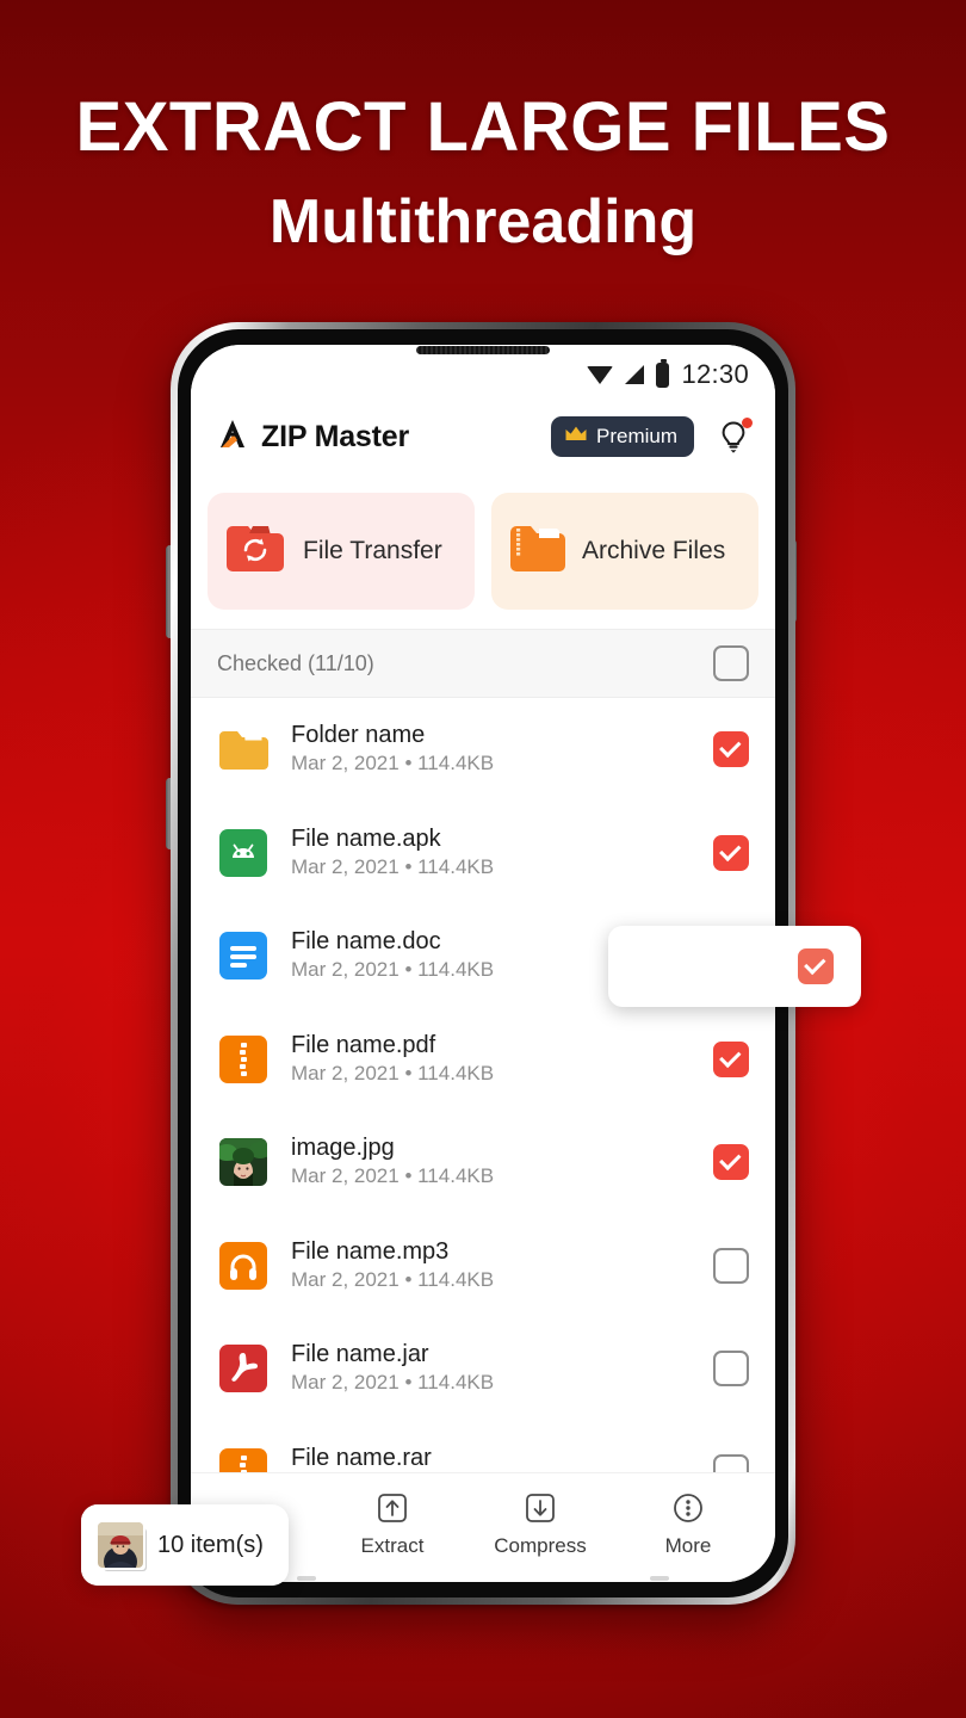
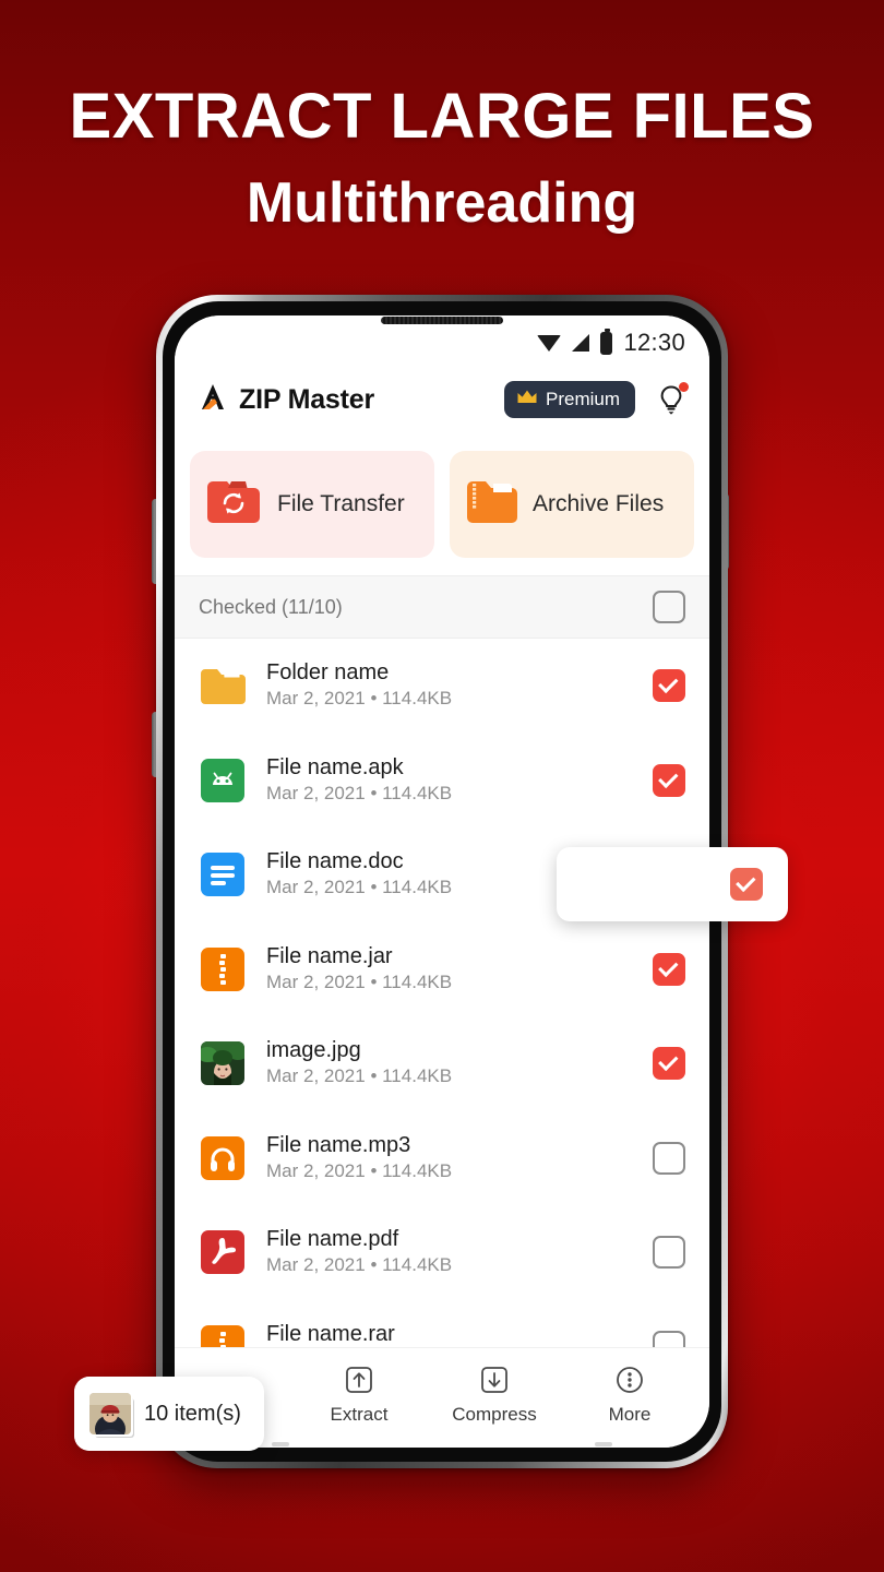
  EXTRACT LARGE FILES
  Multithreading
  12:30
  ZIP Master
  Premium
  File Transfer
  Archive Files
  Checked (11/10)
  Folder name
  Mar 2, 2021 • 114.4KB
  File name.apk
  Mar 2, 2021 • 114.4KB
  File name.doc
  Mar 2, 2021 • 114.4KB
- File name.pdf
+ File name.jar
  Mar 2, 2021 • 114.4KB
  image.jpg
  Mar 2, 2021 • 114.4KB
  File name.mp3
  Mar 2, 2021 • 114.4KB
- File name.jar
+ File name.pdf
  Mar 2, 2021 • 114.4KB
  File name.rar
  Extract
  Compress
  More
  10 item(s)
